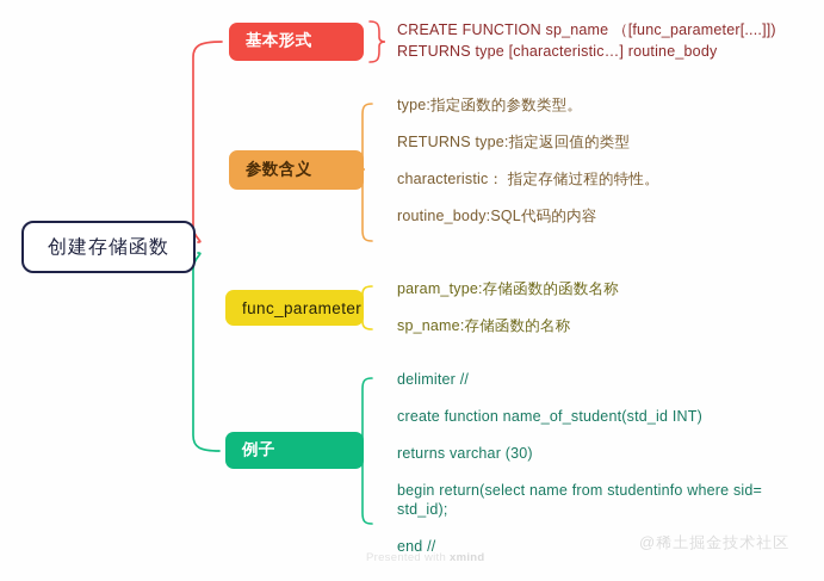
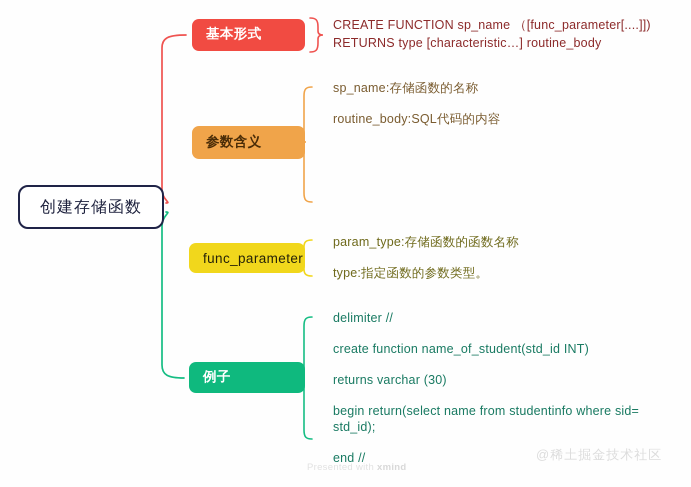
  创建存储函数
  基本形式
  CREATE FUNCTION sp_name （[func_parameter[....]])
  RETURNS type [characteristic…] routine_body
  参数含义
- type:指定函数的参数类型。
+ sp_name:存储函数的名称
- RETURNS type:指定返回值的类型
- characteristic： 指定存储过程的特性。
  routine_body:SQL代码的内容
  func_parameter
  param_type:存储函数的函数名称
- sp_name:存储函数的名称
+ type:指定函数的参数类型。
  例子
  delimiter //
  create function name_of_student(std_id INT)
  returns varchar (30)
  begin return(select name from studentinfo where sid= std_id);
  end //
  Presented with xmind
  @稀土掘金技术社区
